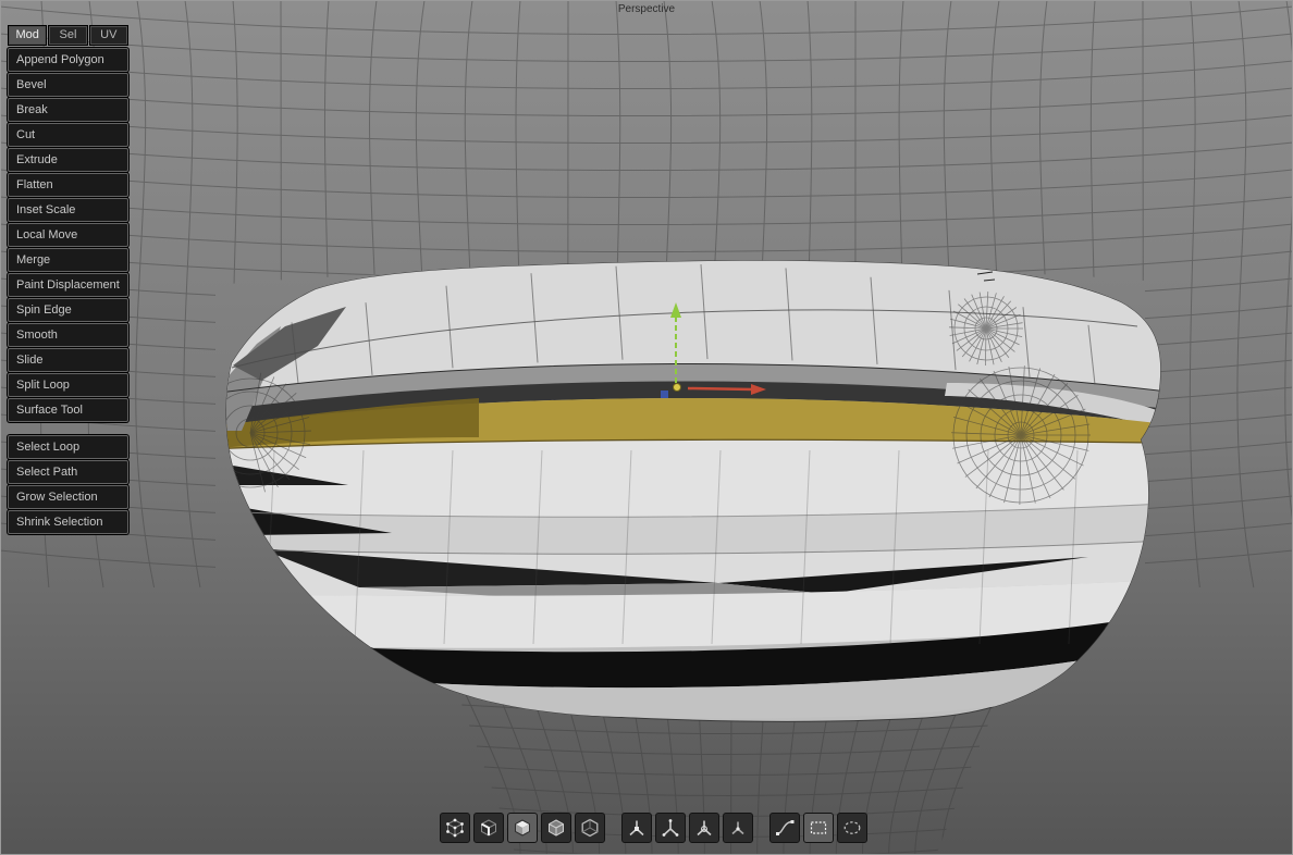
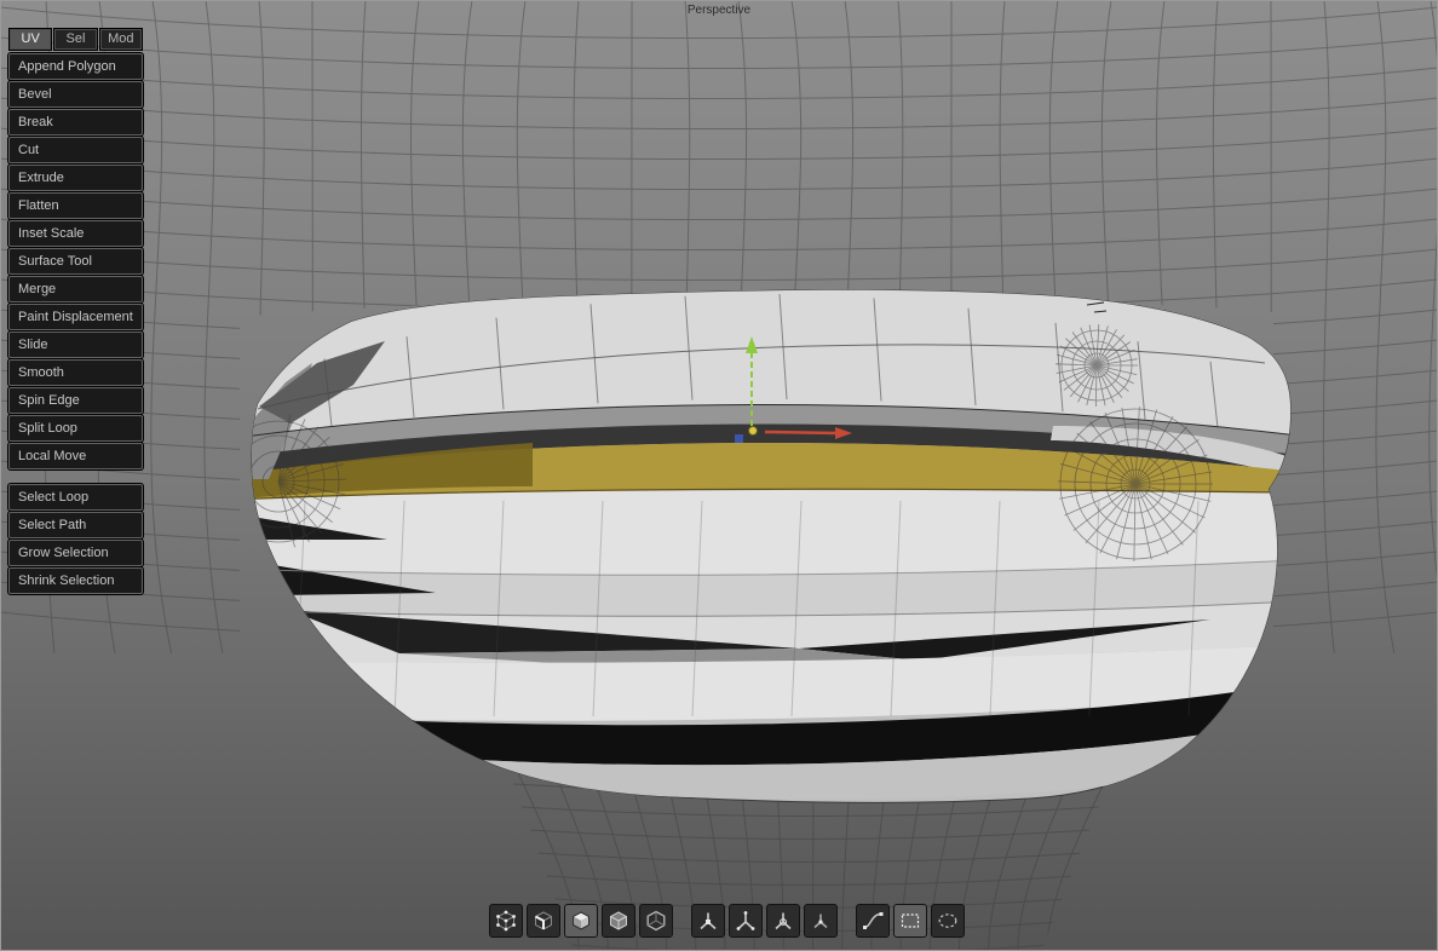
  Perspective
- Mod
+ UV
  Sel
- UV
+ Mod
  Append Polygon
  Bevel
  Break
  Cut
  Extrude
  Flatten
  Inset Scale
- Local Move
+ Surface Tool
  Merge
  Paint Displacement
- Spin Edge
+ Slide
  Smooth
- Slide
+ Spin Edge
  Split Loop
- Surface Tool
+ Local Move
  Select Loop
  Select Path
  Grow Selection
  Shrink Selection
